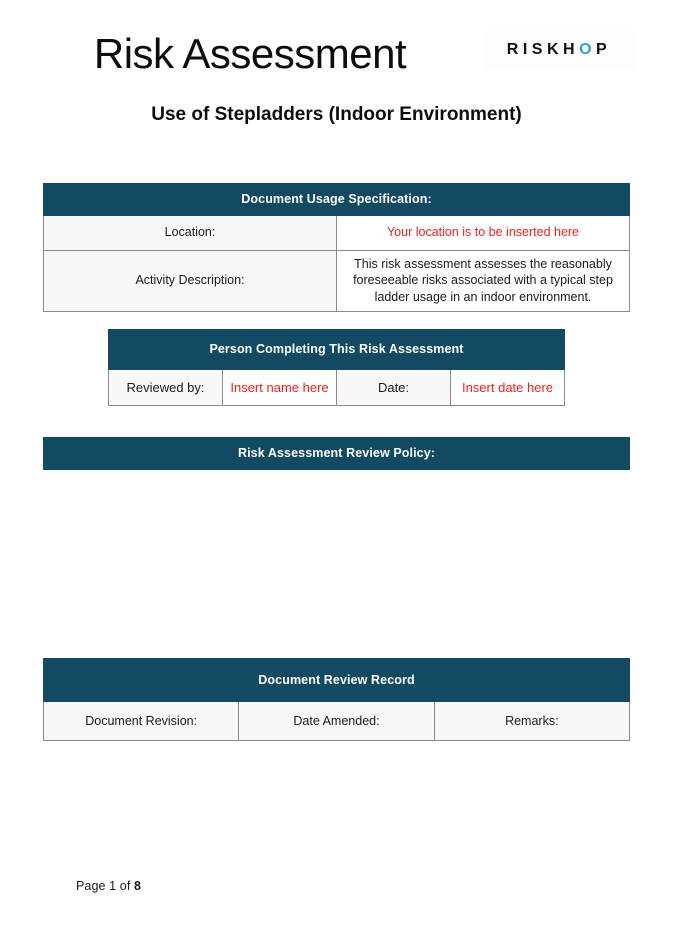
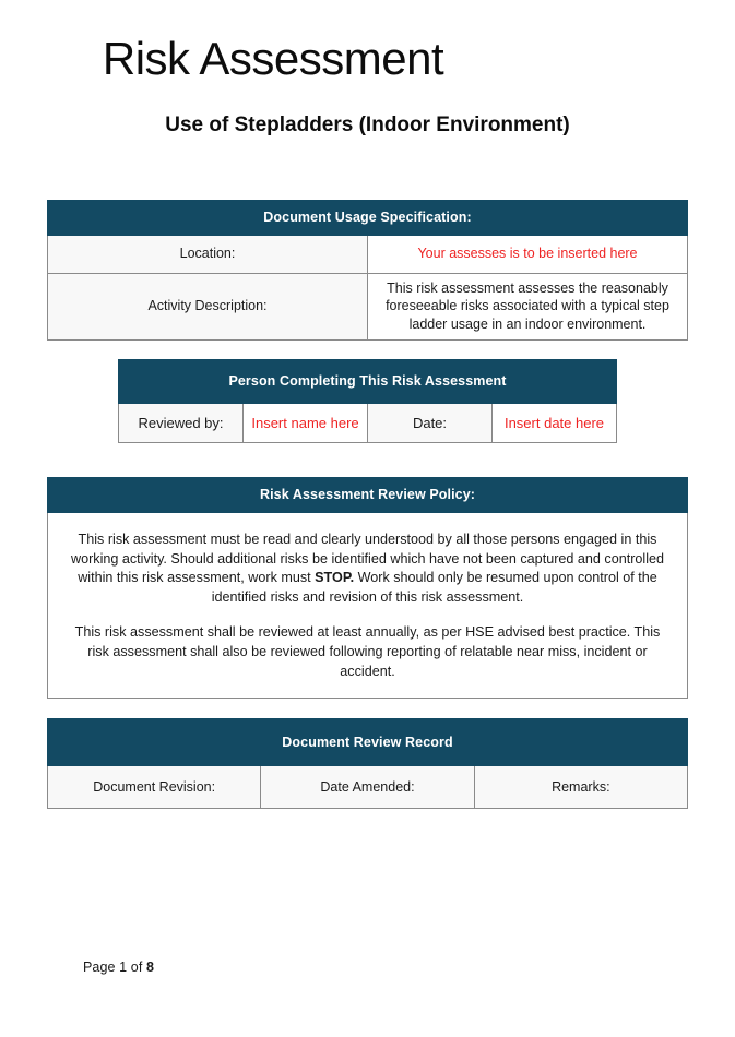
  Risk Assessment
  Use of Stepladders (Indoor Environment)
- RISKH
- O
- P
  Document Usage Specification:
- Location:	Your location is to be inserted here
+ Location:	Your assesses is to be inserted here
  Activity Description:	This risk assessment assesses the reasonably foreseeable risks associated with a typical step ladder usage in an indoor environment.
  Person Completing This Risk Assessment
  Reviewed by:	Insert name here	Date:	Insert date here
  Risk Assessment Review Policy:
+ This risk assessment must be read and clearly understood by all those persons engaged in this working activity. Should additional risks be identified which have not been captured and controlled within this risk assessment, work must STOP. Work should only be resumed upon control of the identified risks and revision of this risk assessment. This risk assessment shall be reviewed at least annually, as per HSE advised best practice. This risk assessment shall also be reviewed following reporting of relatable near miss, incident or accident.
  Document Review Record
  Document Revision:	Date Amended:	Remarks:
  Page 1 of 8
